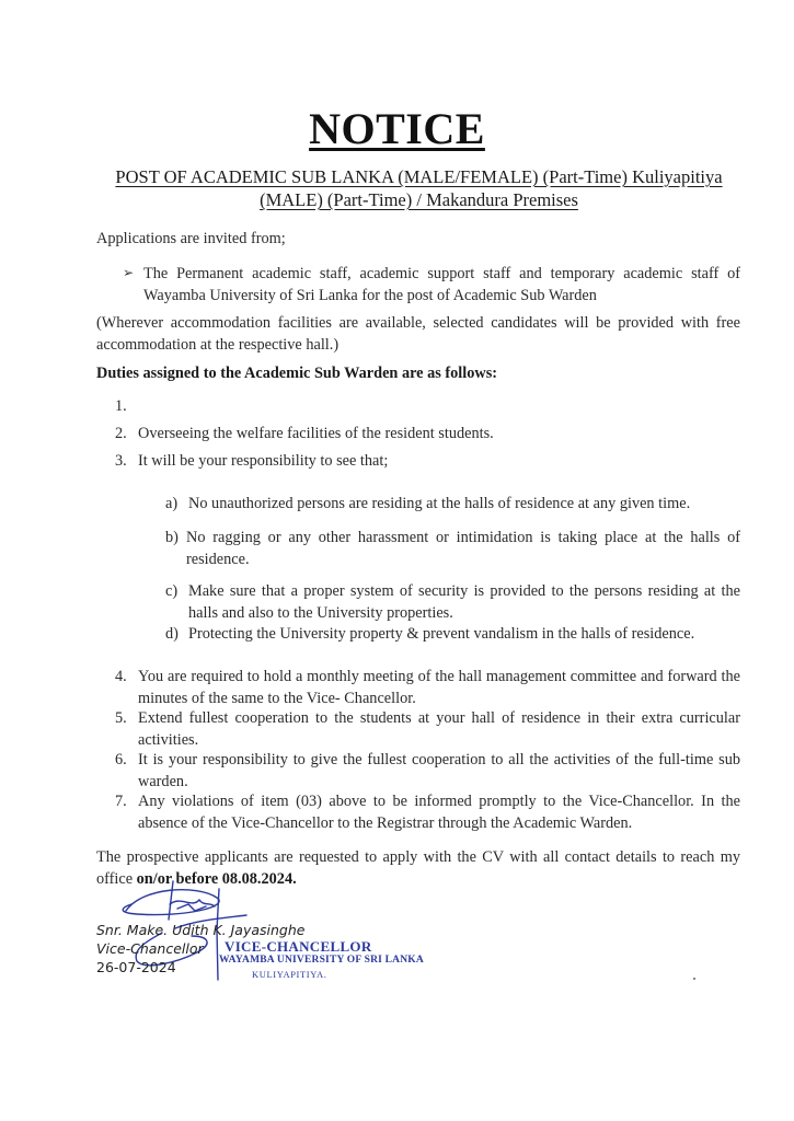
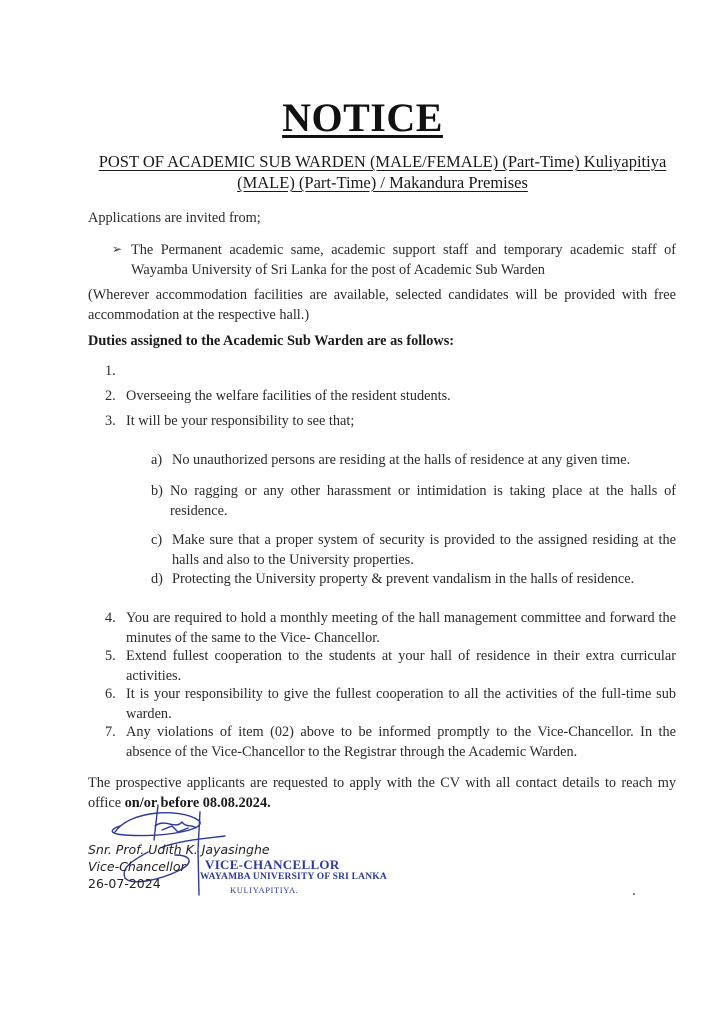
  NOTICE
- POST OF ACADEMIC SUB LANKA (MALE/FEMALE) (Part-Time) Kuliyapitiya
+ POST OF ACADEMIC SUB WARDEN (MALE/FEMALE) (Part-Time) Kuliyapitiya
  (MALE) (Part-Time) / Makandura Premises
  Applications are invited from;
  ➢
- The Permanent academic staff, academic support staff and temporary academic staff of Wayamba University of Sri Lanka for the post of Academic Sub Warden
+ The Permanent academic same, academic support staff and temporary academic staff of Wayamba University of Sri Lanka for the post of Academic Sub Warden
  (Wherever accommodation facilities are available, selected candidates will be provided with free accommodation at the respective hall.)
  Duties assigned to the Academic Sub Warden are as follows:
  1.
  2.
  Overseeing the welfare facilities of the resident students.
  3.
  It will be your responsibility to see that;
  a)
  No unauthorized persons are residing at the halls of residence at any given time.
  b)
  No ragging or any other harassment or intimidation is taking place at the halls of residence.
  c)
- Make sure that a proper system of security is provided to the persons residing at the halls and also to the University properties.
+ Make sure that a proper system of security is provided to the assigned residing at the halls and also to the University properties.
  d)
  Protecting the University property & prevent vandalism in the halls of residence.
  4.
  You are required to hold a monthly meeting of the hall management committee and forward the minutes of the same to the Vice- Chancellor.
  5.
  Extend fullest cooperation to the students at your hall of residence in their extra curricular activities.
  6.
  It is your responsibility to give the fullest cooperation to all the activities of the full-time sub warden.
  7.
- Any violations of item (03) above to be informed promptly to the Vice-Chancellor. In the absence of the Vice-Chancellor to the Registrar through the Academic Warden.
+ Any violations of item (02) above to be informed promptly to the Vice-Chancellor. In the absence of the Vice-Chancellor to the Registrar through the Academic Warden.
  The prospective applicants are requested to apply with the CV with all contact details to reach my office on/or before 08.08.2024.
- Snr. Make. Udith K. Jayasinghe
+ Snr. Prof. Udith K. Jayasinghe
  Vice-Chancellor
  26-07-2024
  VICE-CHANCELLOR
  WAYAMBA UNIVERSITY OF SRI LANKA
  KULIYAPITIYA.
